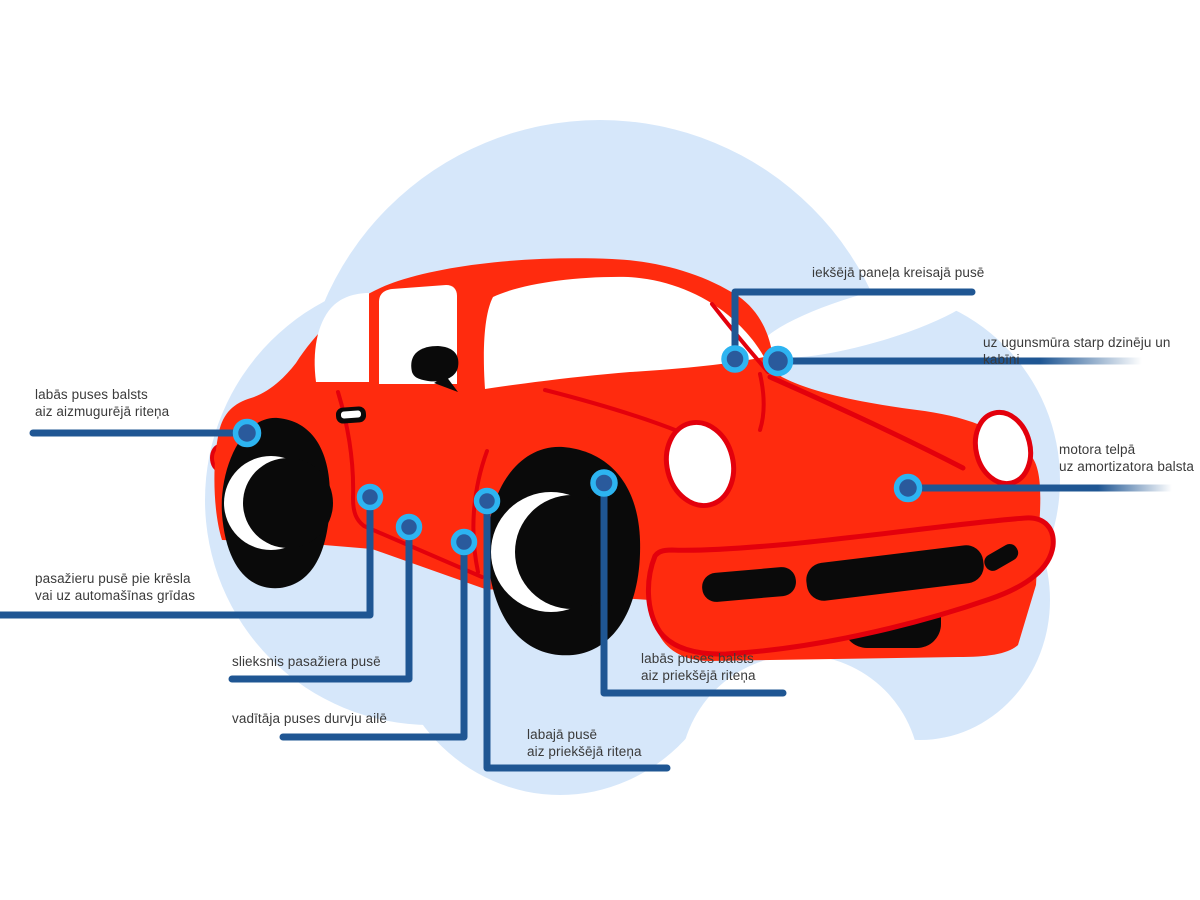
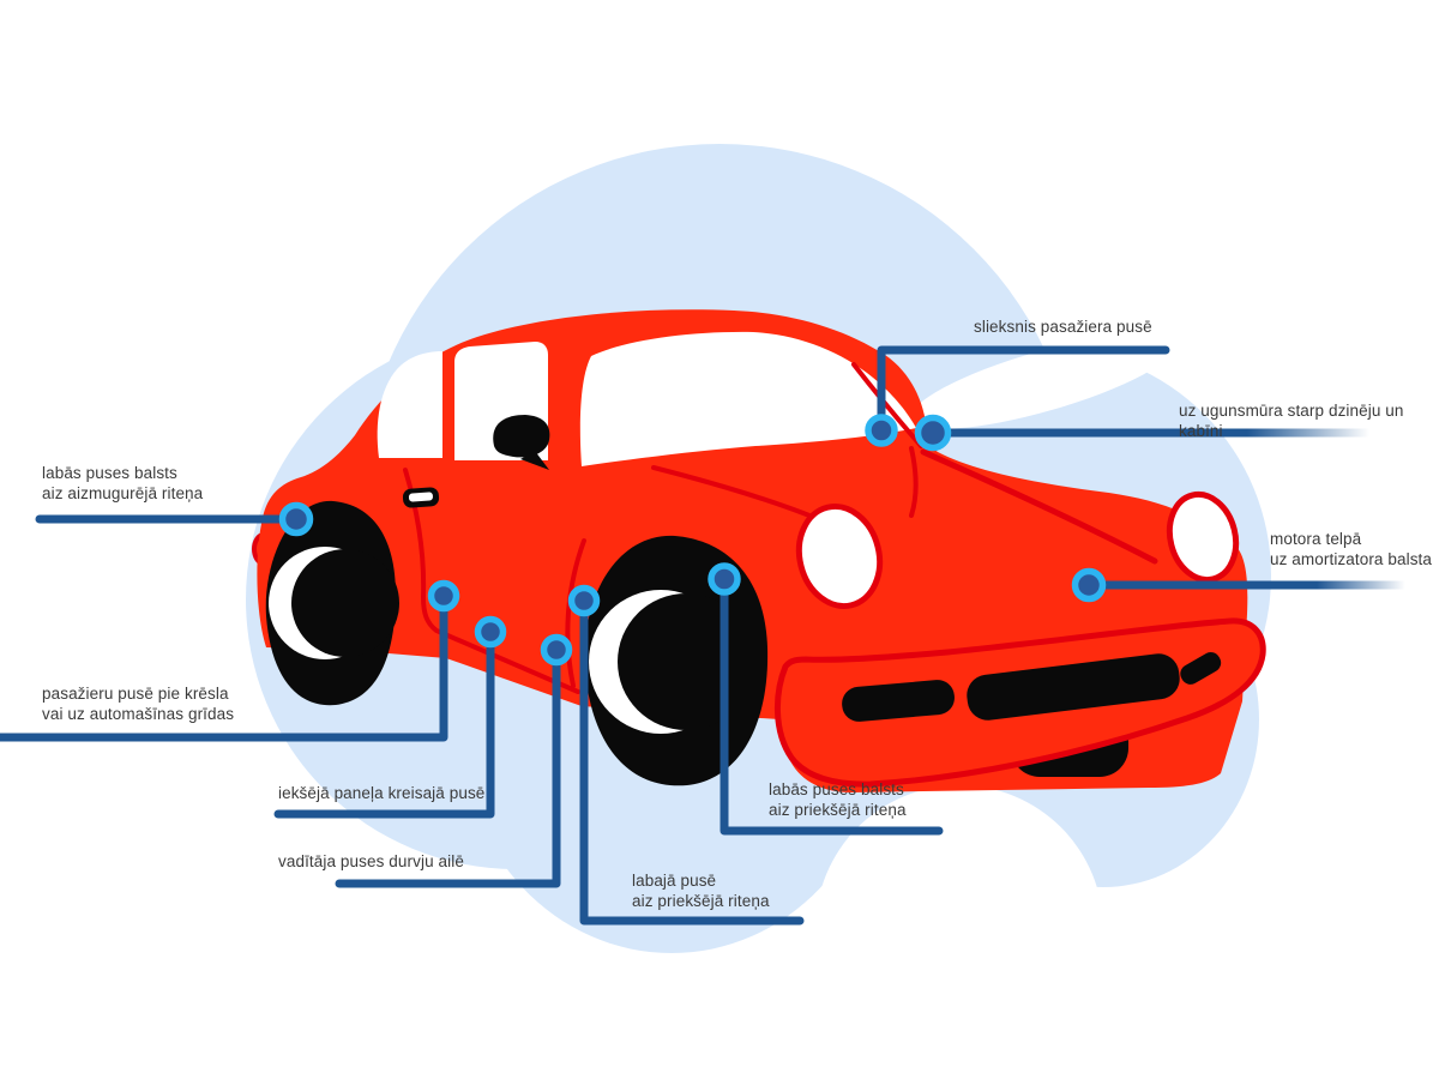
- iekšējā paneļa kreisajā pusē
+ slieksnis pasažiera pusē
  uz ugunsmūra starp dzinēju un kabīni
  labās puses balsts
  aiz aizmugurējā riteņa
  motora telpā
  uz amortizatora balsta
  pasažieru pusē pie krēsla
  vai uz automašīnas grīdas
- slieksnis pasažiera pusē
+ iekšējā paneļa kreisajā pusē
  vadītāja puses durvju ailē
  labajā pusē
  aiz priekšējā riteņa
  labās puses balsts
  aiz priekšējā riteņa
